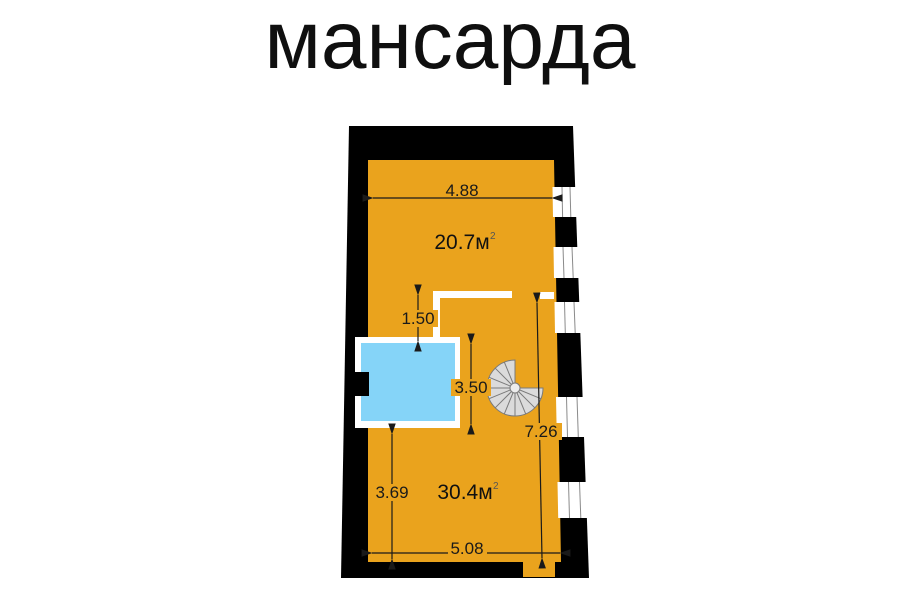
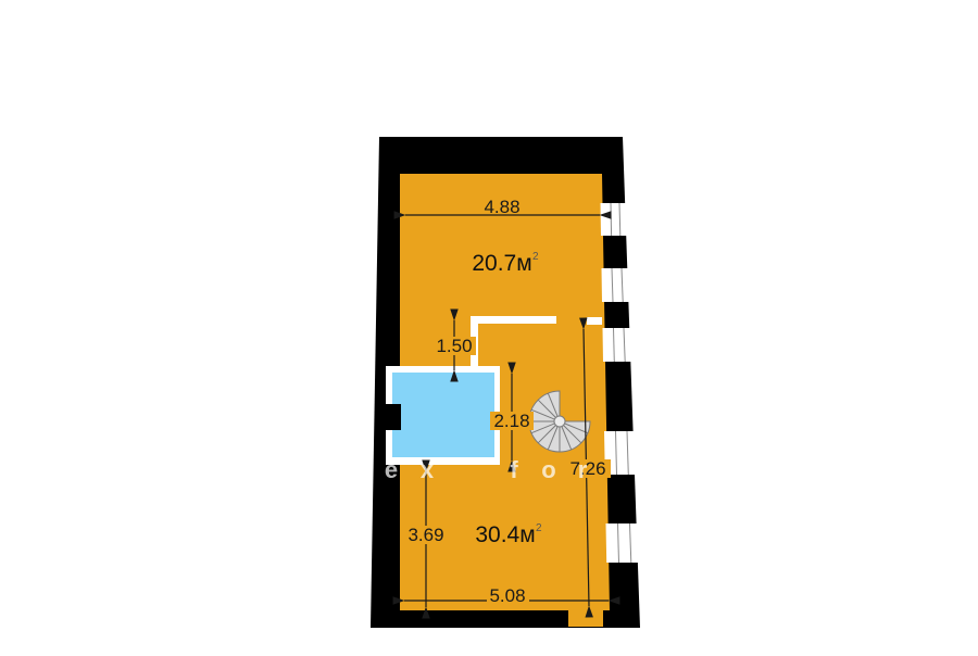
- мансарда
  4.88
  1.50
- 3.50
+ 2.18
  7.26
  3.69
  5.08
  20.7м
  2
  30.4м
  2
+ e
+ x
+ f
+ o
+ r
